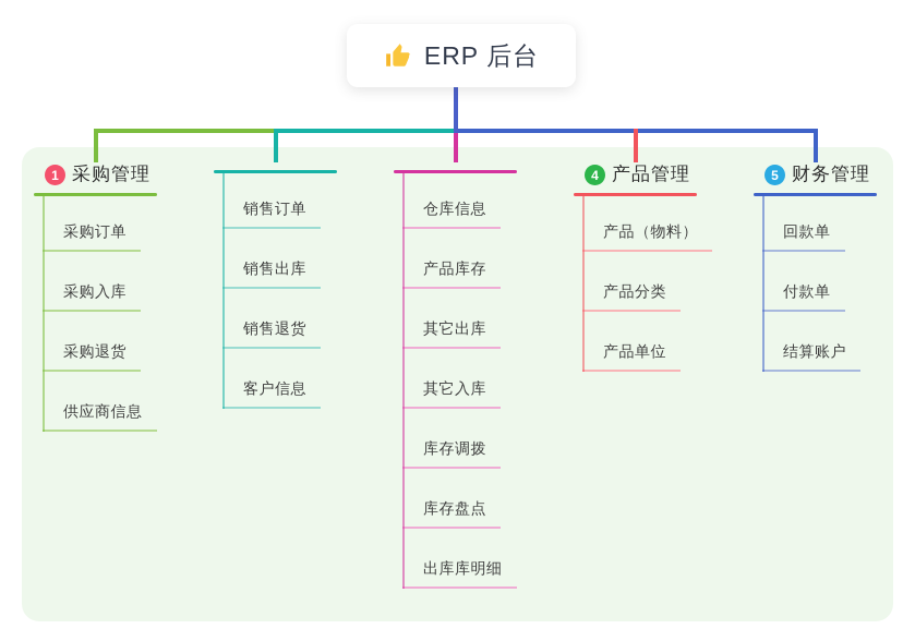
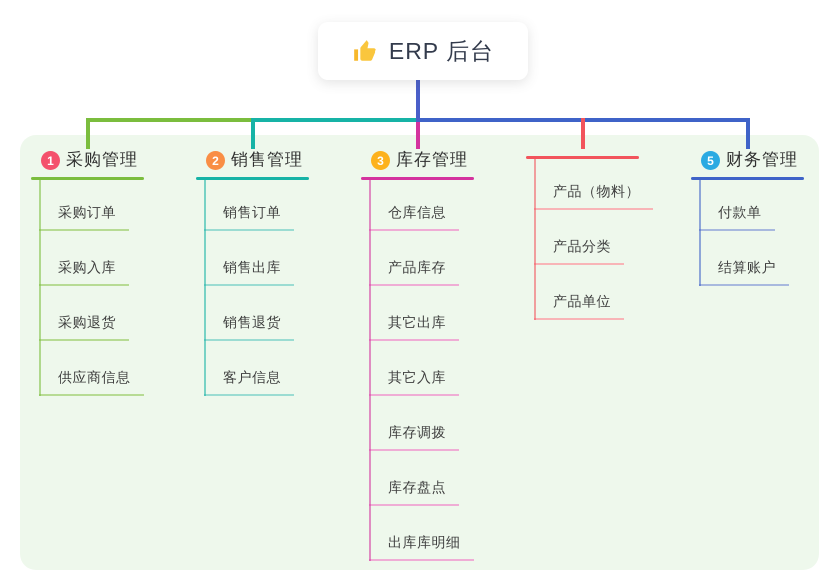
  ERP 后台
  1
  采购管理
  采购订单
  采购入库
  采购退货
  供应商信息
+ 2
+ 销售管理
  销售订单
  销售出库
  销售退货
  客户信息
+ 3
+ 库存管理
  仓库信息
  产品库存
  其它出库
  其它入库
  库存调拨
  库存盘点
  出库库明细
- 4
- 产品管理
  产品（物料）
  产品分类
  产品单位
  5
  财务管理
- 回款单
  付款单
  结算账户
